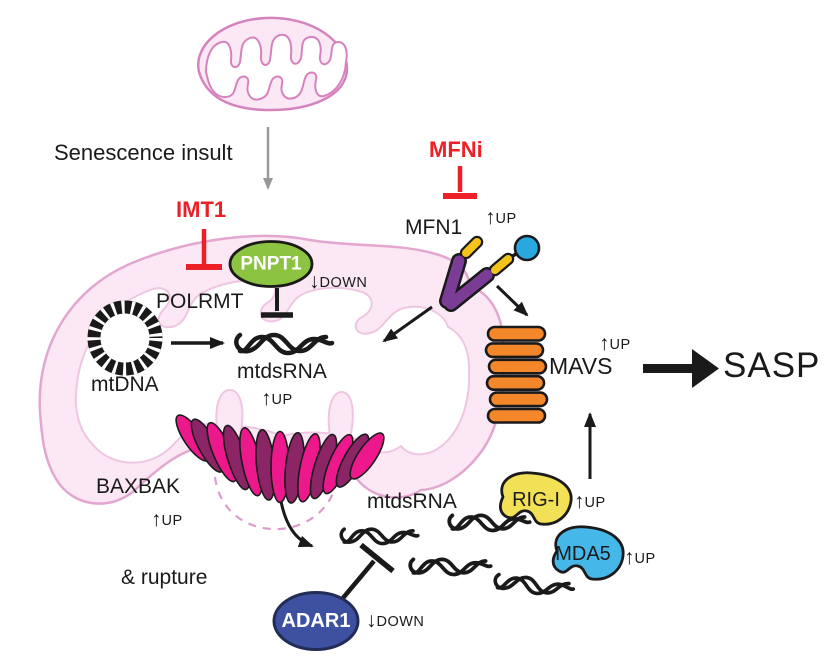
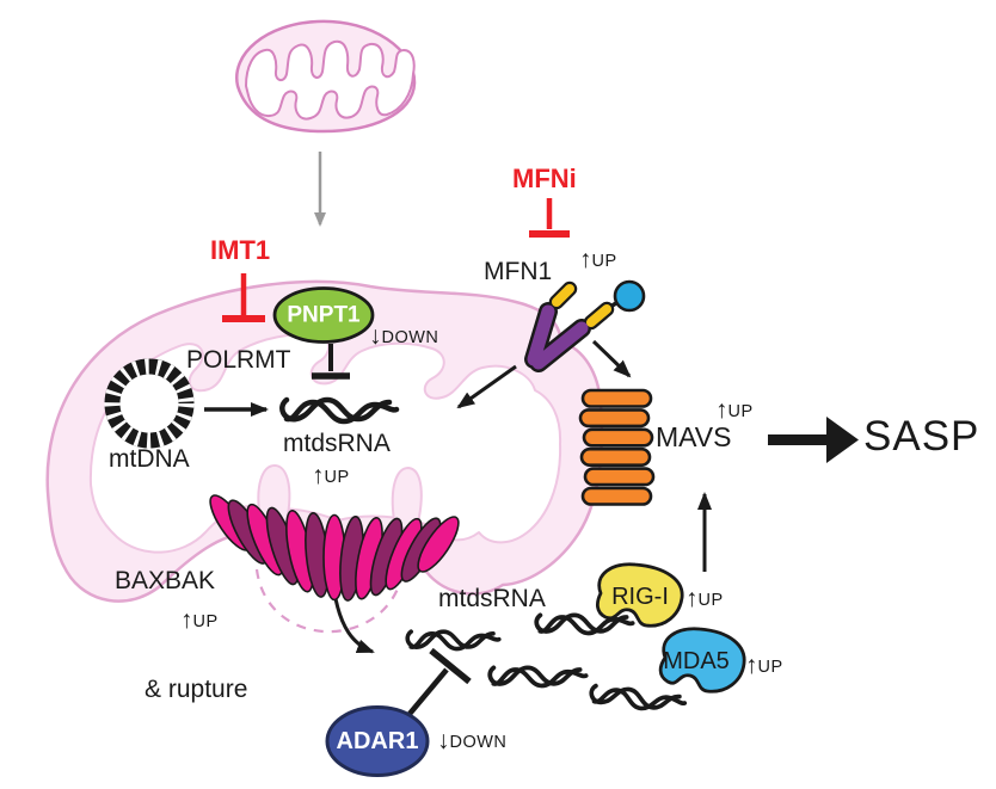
- Senescence insult
  IMT1
  MFNi
  MFN1
  ↑
  UP
  POLRMT
  PNPT1
  ↓
  DOWN
  mtDNA
  mtdsRNA
  ↑
  UP
  BAXBAK
  ↑
  UP
  & rupture
  MAVS
  ↑
  UP
  SASP
  mtdsRNA
  RIG-I
  ↑
  UP
  MDA5
  ↑
  UP
  ADAR1
  ↓
  DOWN
